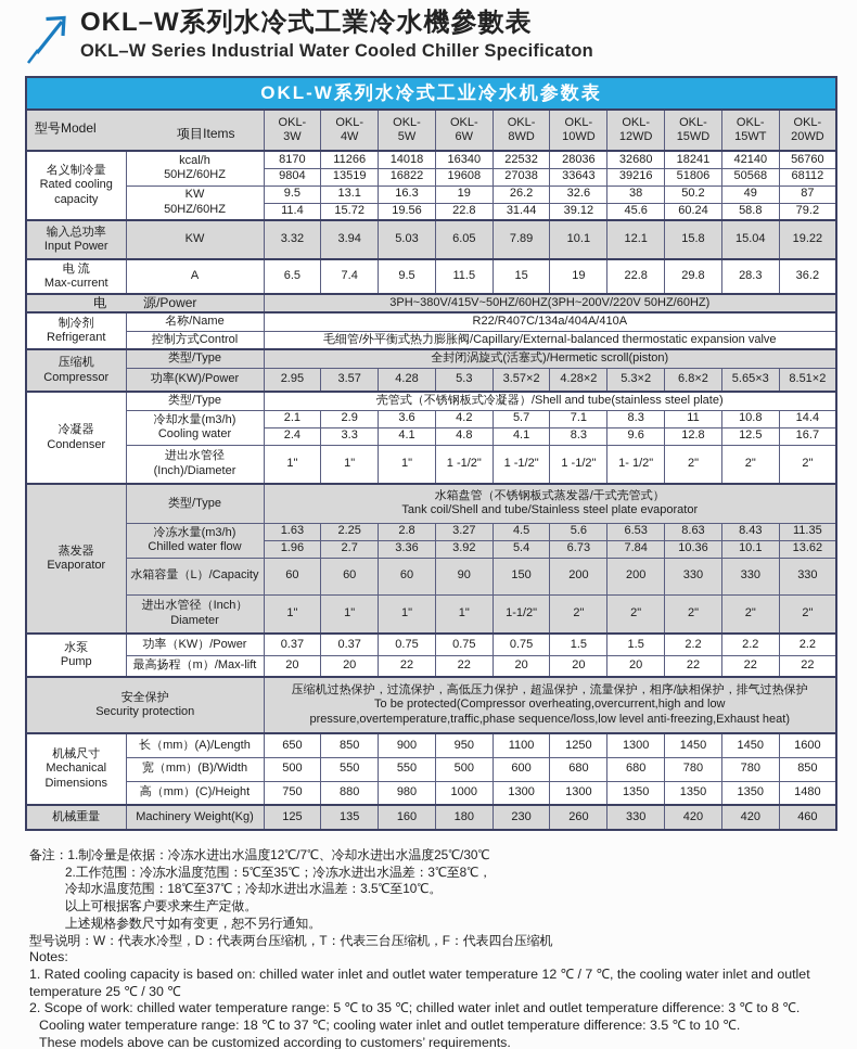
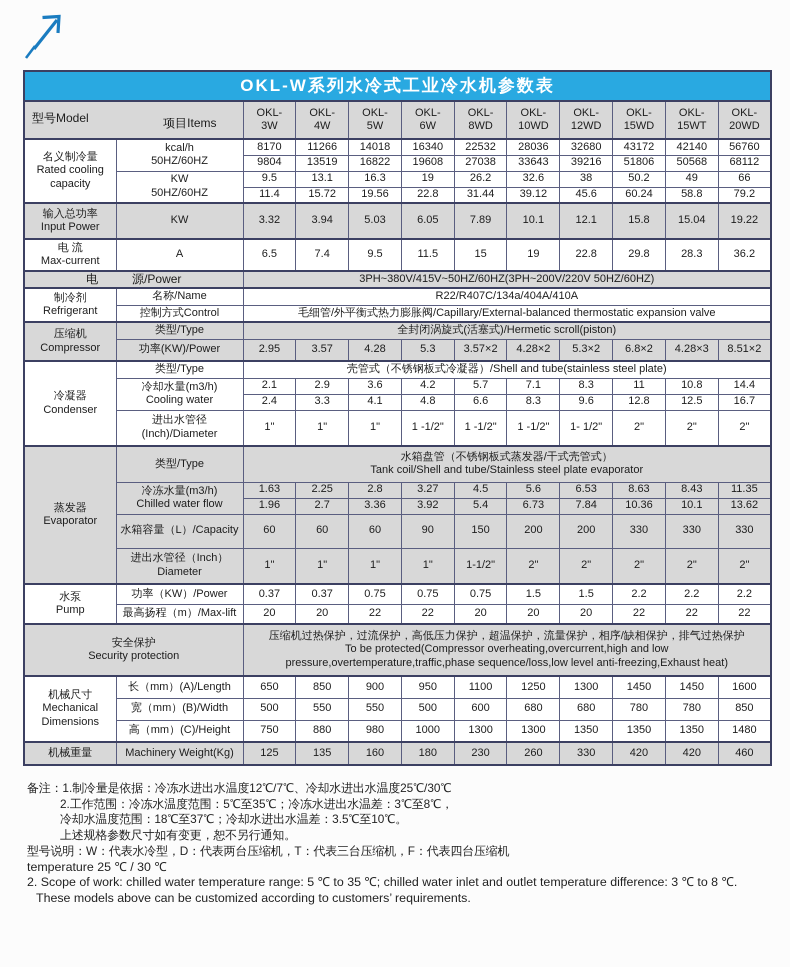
- OKL–W系列水冷式工業冷水機參數表
- OKL–W Series Industrial Water Cooled Chiller Specificaton
  OKL-W系列水冷式工业冷水机参数表
  型号Model 项目Items	OKL- 3W	OKL- 4W	OKL- 5W	OKL- 6W	OKL- 8WD	OKL- 10WD	OKL- 12WD	OKL- 15WD	OKL- 15WT	OKL- 20WD
- 名义制冷量 Rated cooling capacity	kcal/h 50HZ/60HZ	8170	11266	14018	16340	22532	28036	32680	18241	42140	56760
+ 名义制冷量 Rated cooling capacity	kcal/h 50HZ/60HZ	8170	11266	14018	16340	22532	28036	32680	43172	42140	56760
  9804	13519	16822	19608	27038	33643	39216	51806	50568	68112
- KW 50HZ/60HZ	9.5	13.1	16.3	19	26.2	32.6	38	50.2	49	87
+ KW 50HZ/60HZ	9.5	13.1	16.3	19	26.2	32.6	38	50.2	49	66
  11.4	15.72	19.56	22.8	31.44	39.12	45.6	60.24	58.8	79.2
  输入总功率 Input Power	KW	3.32	3.94	5.03	6.05	7.89	10.1	12.1	15.8	15.04	19.22
  电 流 Max-current	A	6.5	7.4	9.5	11.5	15	19	22.8	29.8	28.3	36.2
  电 源/Power	3PH~380V/415V~50HZ/60HZ(3PH~200V/220V 50HZ/60HZ)
  制冷剂 Refrigerant	名称/Name	R22/R407C/134a/404A/410A
  控制方式Control	毛细管/外平衡式热力膨胀阀/Capillary/External-balanced thermostatic expansion valve
  压缩机 Compressor	类型/Type	全封闭涡旋式(活塞式)/Hermetic scroll(piston)
- 功率(KW)/Power	2.95	3.57	4.28	5.3	3.57×2	4.28×2	5.3×2	6.8×2	5.65×3	8.51×2
+ 功率(KW)/Power	2.95	3.57	4.28	5.3	3.57×2	4.28×2	5.3×2	6.8×2	4.28×3	8.51×2
  冷凝器 Condenser	类型/Type	壳管式（不锈钢板式冷凝器）/Shell and tube(stainless steel plate)
  冷却水量(m3/h) Cooling water	2.1	2.9	3.6	4.2	5.7	7.1	8.3	11	10.8	14.4
- 2.4	3.3	4.1	4.8	4.1	8.3	9.6	12.8	12.5	16.7
+ 2.4	3.3	4.1	4.8	6.6	8.3	9.6	12.8	12.5	16.7
  进出水管径 (Inch)/Diameter	1"	1"	1"	1 -1/2"	1 -1/2"	1 -1/2"	1- 1/2"	2"	2"	2"
  蒸发器 Evaporator	类型/Type	水箱盘管（不锈钢板式蒸发器/干式壳管式） Tank coil/Shell and tube/Stainless steel plate evaporator
  冷冻水量(m3/h) Chilled water flow	1.63	2.25	2.8	3.27	4.5	5.6	6.53	8.63	8.43	11.35
  1.96	2.7	3.36	3.92	5.4	6.73	7.84	10.36	10.1	13.62
  水箱容量（L）/Capacity	60	60	60	90	150	200	200	330	330	330
  进出水管径（Inch） Diameter	1"	1"	1"	1"	1-1/2"	2"	2"	2"	2"	2"
  水泵 Pump	功率（KW）/Power	0.37	0.37	0.75	0.75	0.75	1.5	1.5	2.2	2.2	2.2
  最高扬程（m）/Max-lift	20	20	22	22	20	20	20	22	22	22
  安全保护 Security protection	压缩机过热保护，过流保护，高低压力保护，超温保护，流量保护，相序/缺相保护，排气过热保护 To be protected(Compressor overheating,overcurrent,high and low pressure,overtemperature,traffic,phase sequence/loss,low level anti-freezing,Exhaust heat)
  机械尺寸 Mechanical Dimensions	长（mm）(A)/Length	650	850	900	950	1100	1250	1300	1450	1450	1600
  宽（mm）(B)/Width	500	550	550	500	600	680	680	780	780	850
  高（mm）(C)/Height	750	880	980	1000	1300	1300	1350	1350	1350	1480
  机械重量	Machinery Weight(Kg)	125	135	160	180	230	260	330	420	420	460
  备注：1.制冷量是依据：冷冻水进出水温度12℃/7℃、冷却水进出水温度25℃/30℃
  2.工作范围：冷冻水温度范围：5℃至35℃；冷冻水进出水温差：3℃至8℃，
  冷却水温度范围：18℃至37℃；冷却水进出水温差：3.5℃至10℃。
- 以上可根据客户要求来生产定做。
  上述规格参数尺寸如有变更，恕不另行通知。
  型号说明：W：代表水冷型，D：代表两台压缩机，T：代表三台压缩机，F：代表四台压缩机
- Notes:
- 1. Rated cooling capacity is based on: chilled water inlet and outlet water temperature 12 ℃ / 7 ℃, the cooling water inlet and outlet
  temperature 25 ℃ / 30 ℃
  2. Scope of work: chilled water temperature range: 5 ℃ to 35 ℃; chilled water inlet and outlet temperature difference: 3 ℃ to 8 ℃.
- Cooling water temperature range: 18 ℃ to 37 ℃; cooling water inlet and outlet temperature difference: 3.5 ℃ to 10 ℃.
  These models above can be customized according to customers’ requirements.
